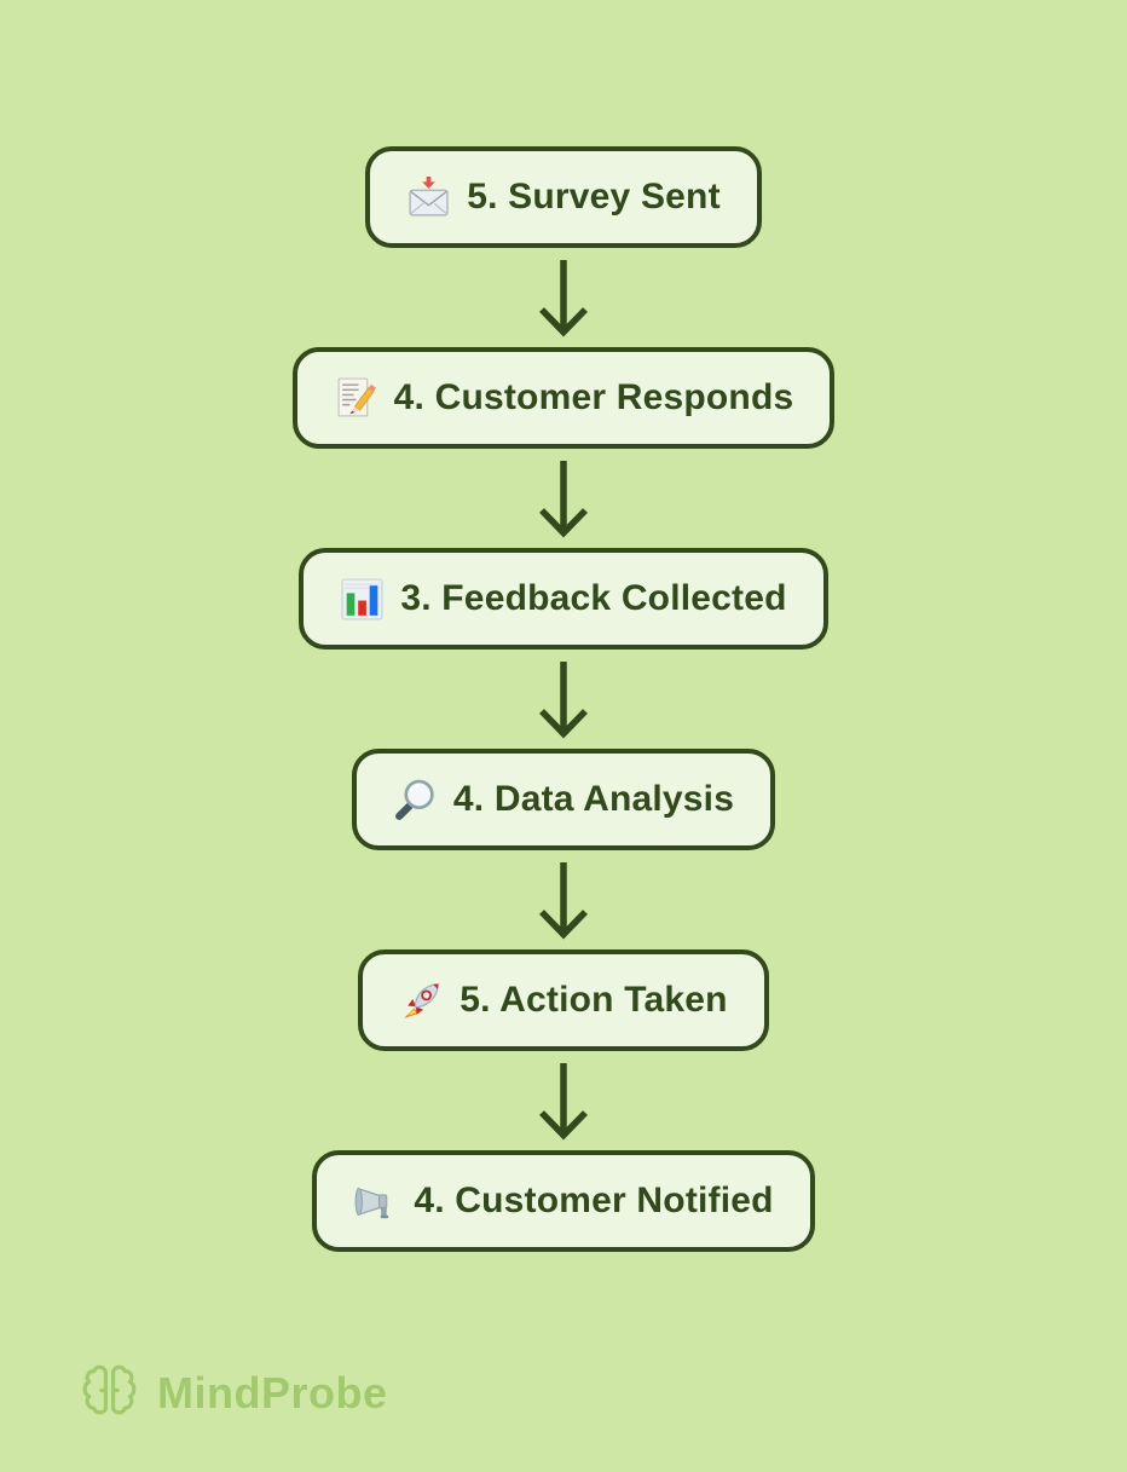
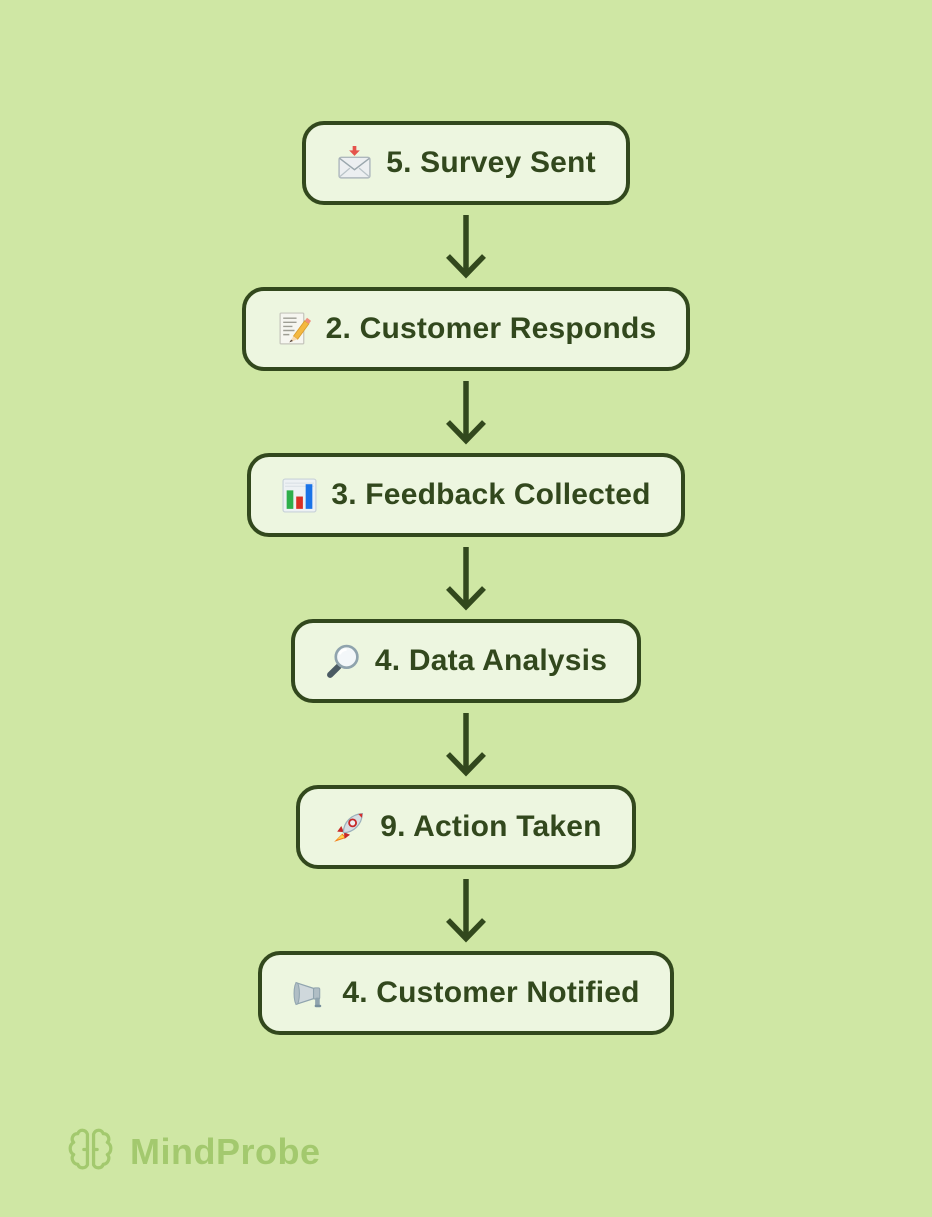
  5. Survey Sent
- 4. Customer Responds
+ 2. Customer Responds
  3. Feedback Collected
  4. Data Analysis
- 5. Action Taken
+ 9. Action Taken
  4. Customer Notified
  MindProbe
